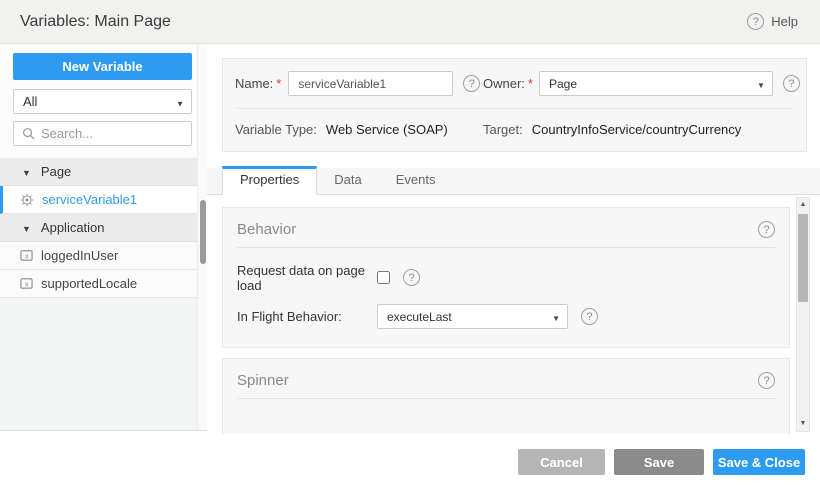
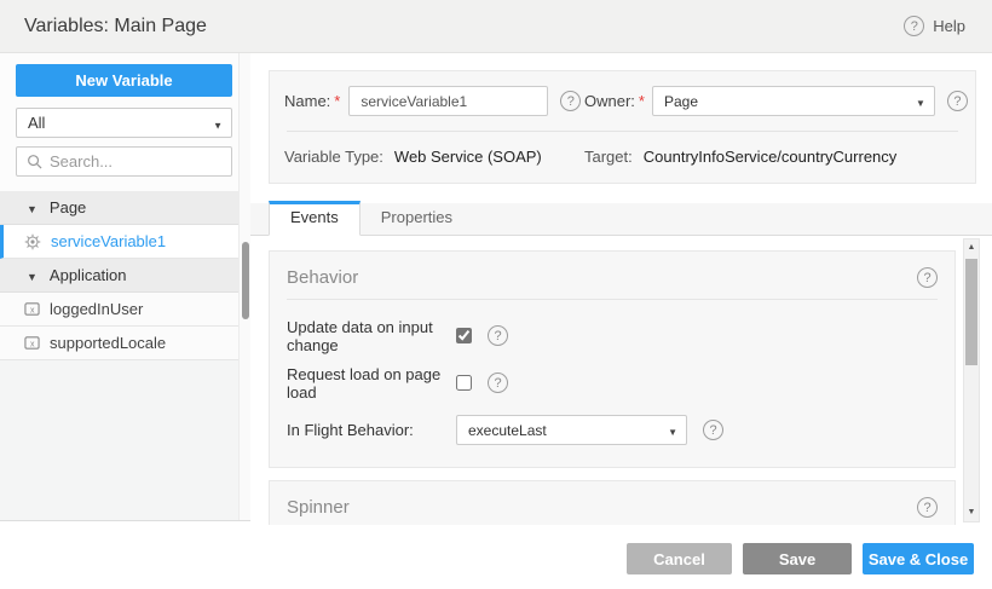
  Variables: Main Page
  Help
  New Variable
  All
  Search...
  Page
  serviceVariable1
  Application
  loggedInUser
  supportedLocale
  Name: *
  serviceVariable1
  Owner: *
  Page
  Variable Type:
  Web Service (SOAP)
  Target:
  CountryInfoService/countryCurrency
- Properties
+ Events
- Data
- Events
+ Properties
  Behavior
+ Update data on input change
- Request data on page load
+ Request load on page load
  In Flight Behavior:
  executeLast
  Spinner
  Cancel
  Save
  Save & Close
